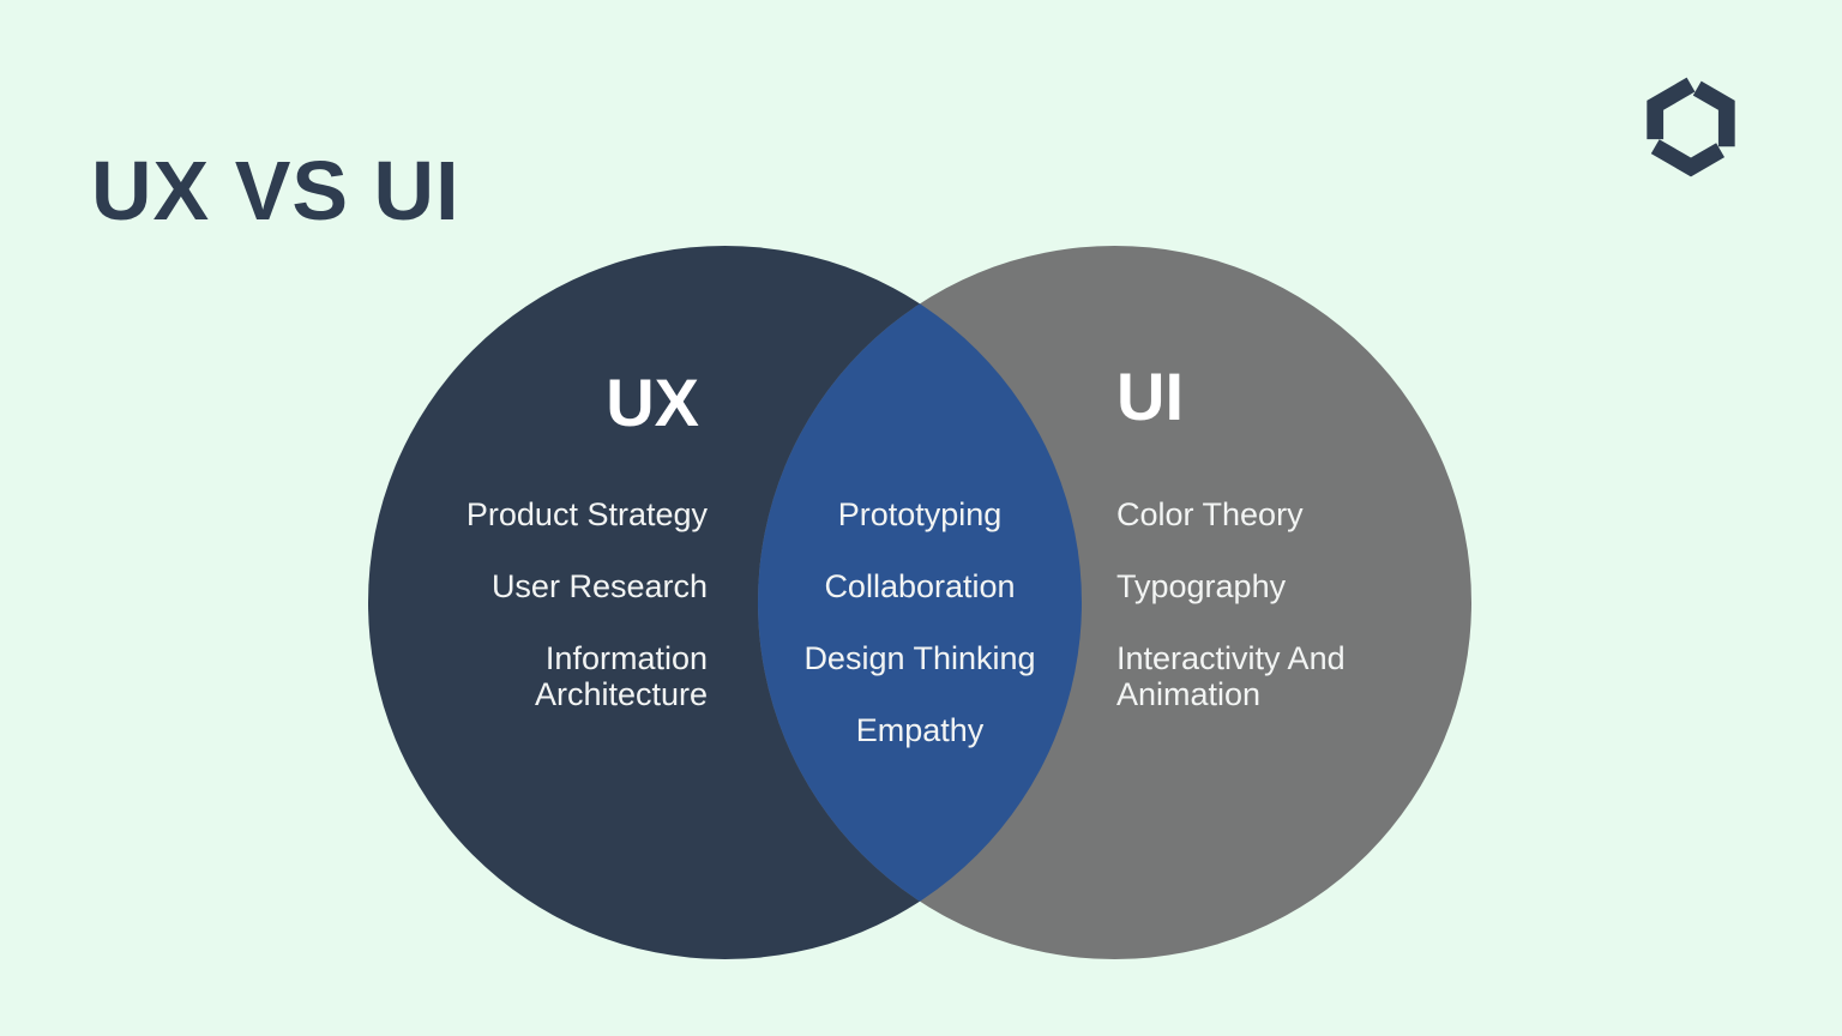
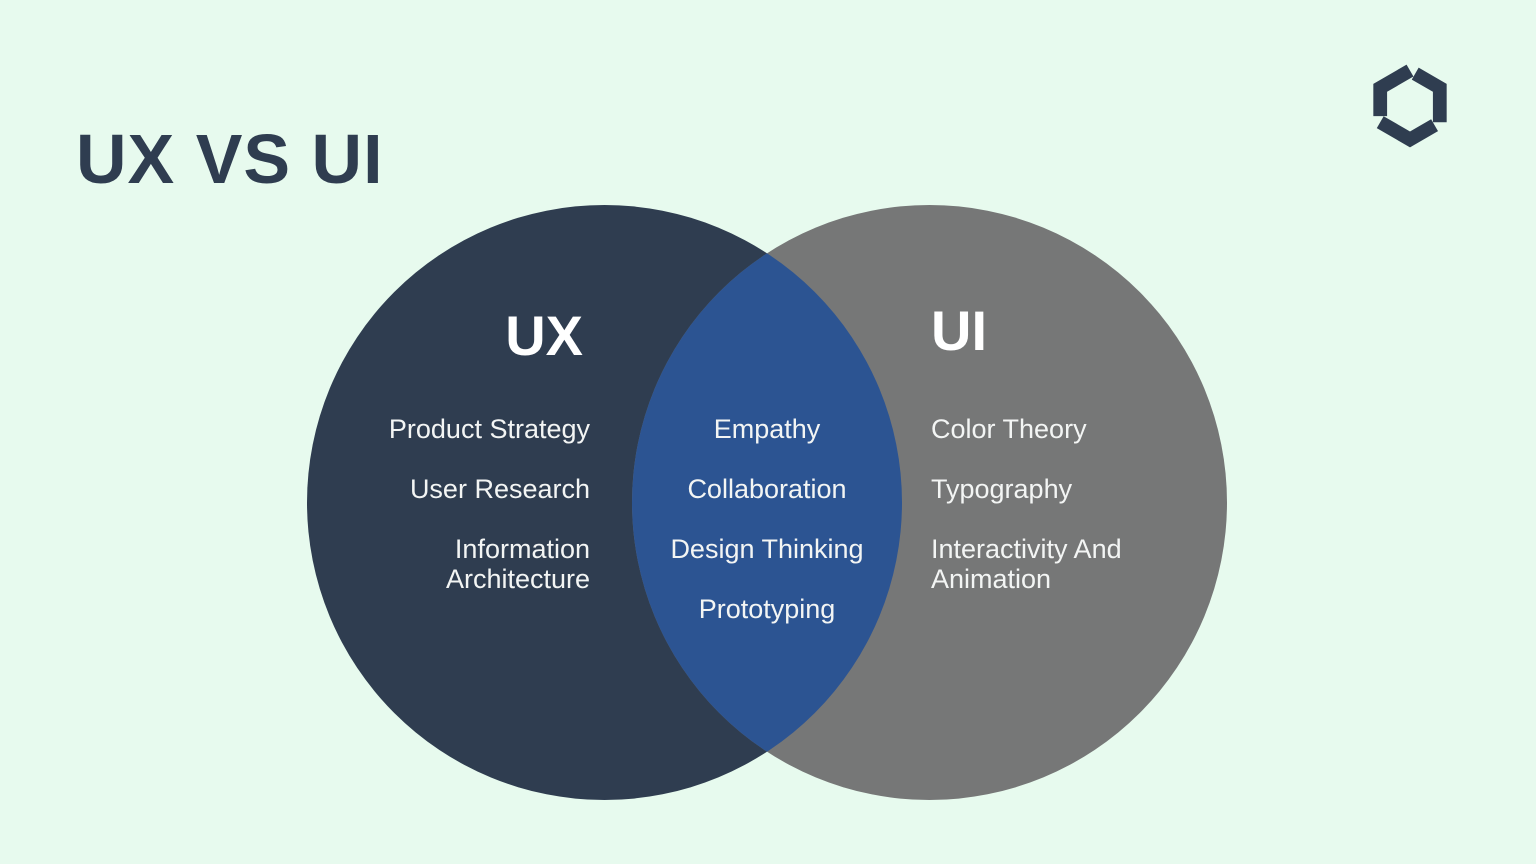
  UX VS UI
  UX
  UI
  Product Strategy
  User Research
  Information
  Architecture
- Prototyping
+ Empathy
  Collaboration
  Design Thinking
- Empathy
+ Prototyping
  Color Theory
  Typography
  Interactivity And
  Animation
